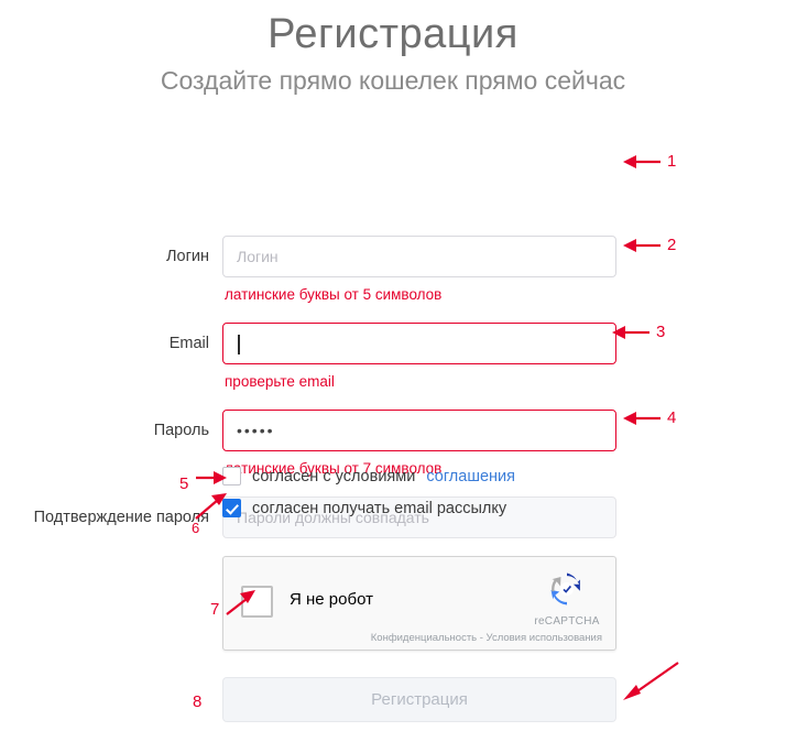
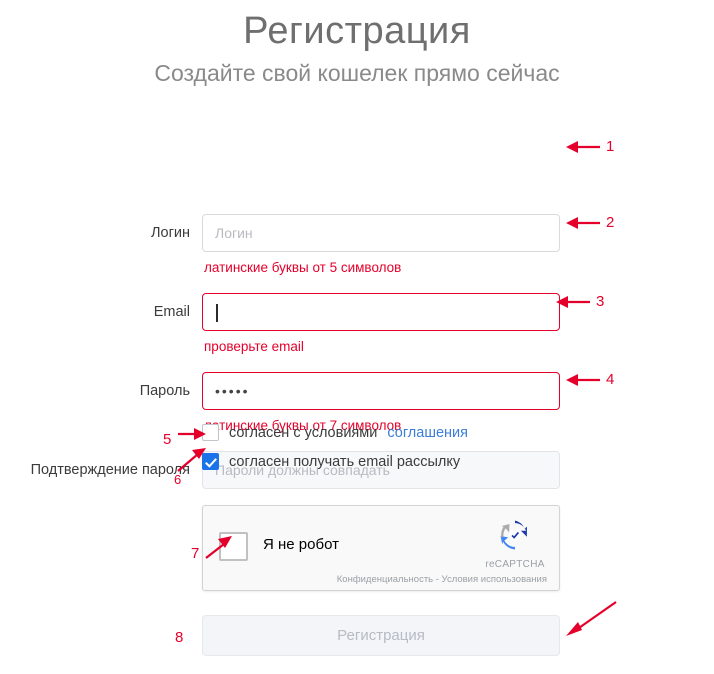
  Регистрация
- Создайте прямо кошелек прямо сейчас
+ Создайте свой кошелек прямо сейчас
  Логин
  Логин
  латинские буквы от 5 символов
  Email
  проверьте email
  Пароль
  •••••
  тинские буквы от 7 символов
  Подтверждение пароя
  Пароли должны совпадать
  согласен с условиями
  соглашения
  согласен получать email рассылку
  Я не робот
  reCAPTCHA
  Конфиденциальность - Условия использования
  Регистрация
  1
  2
  3
  4
  5
  6
  7
  8
